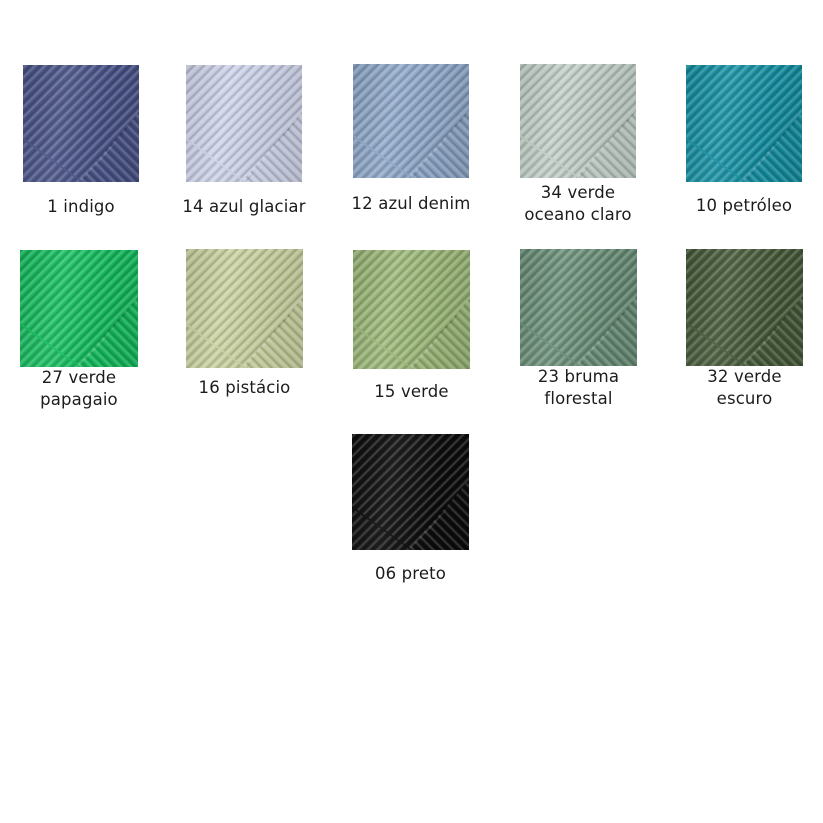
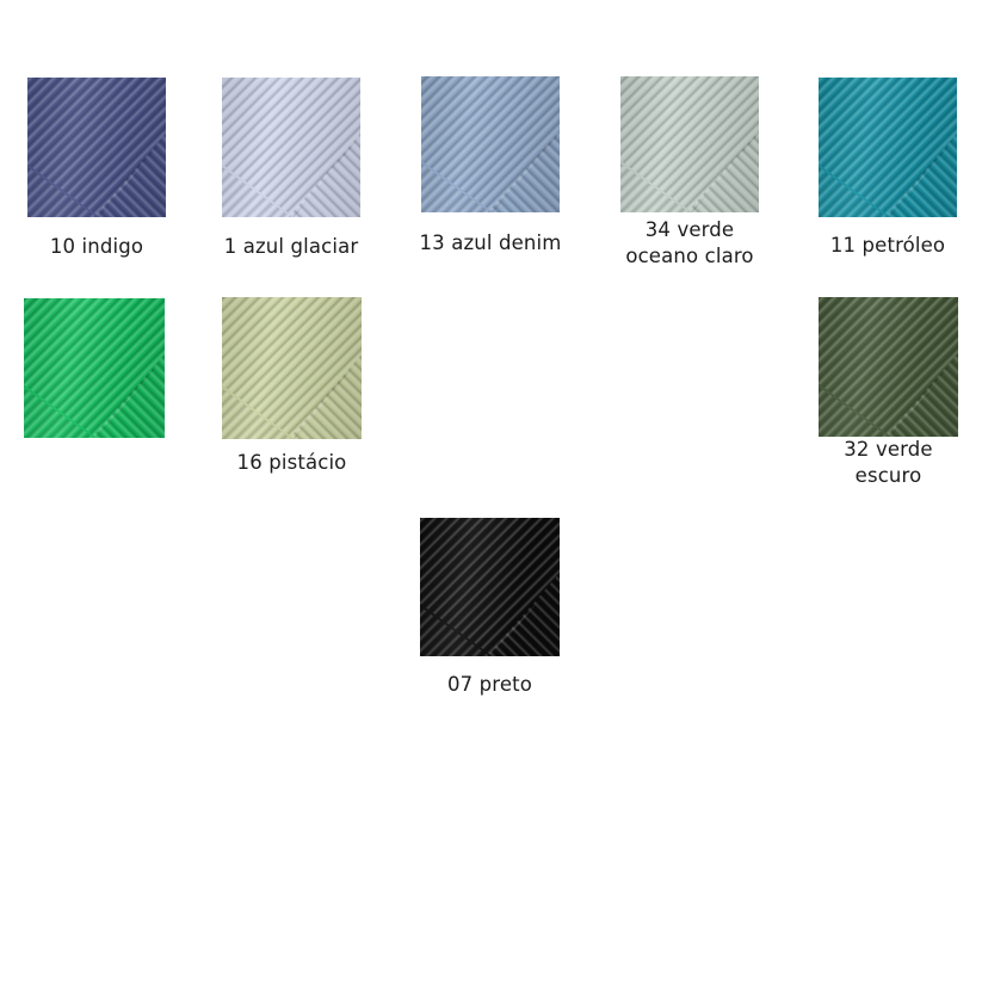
- 1 indigo
+ 10 indigo
- 14 azul glaciar
+ 1 azul glaciar
- 12 azul denim
+ 13 azul denim
  34 verde
  oceano claro
- 10 petróleo
+ 11 petróleo
- 27 verde
- papagaio
  16 pistácio
- 15 verde
- 23 bruma
- florestal
  32 verde
  escuro
- 06 preto
+ 07 preto
